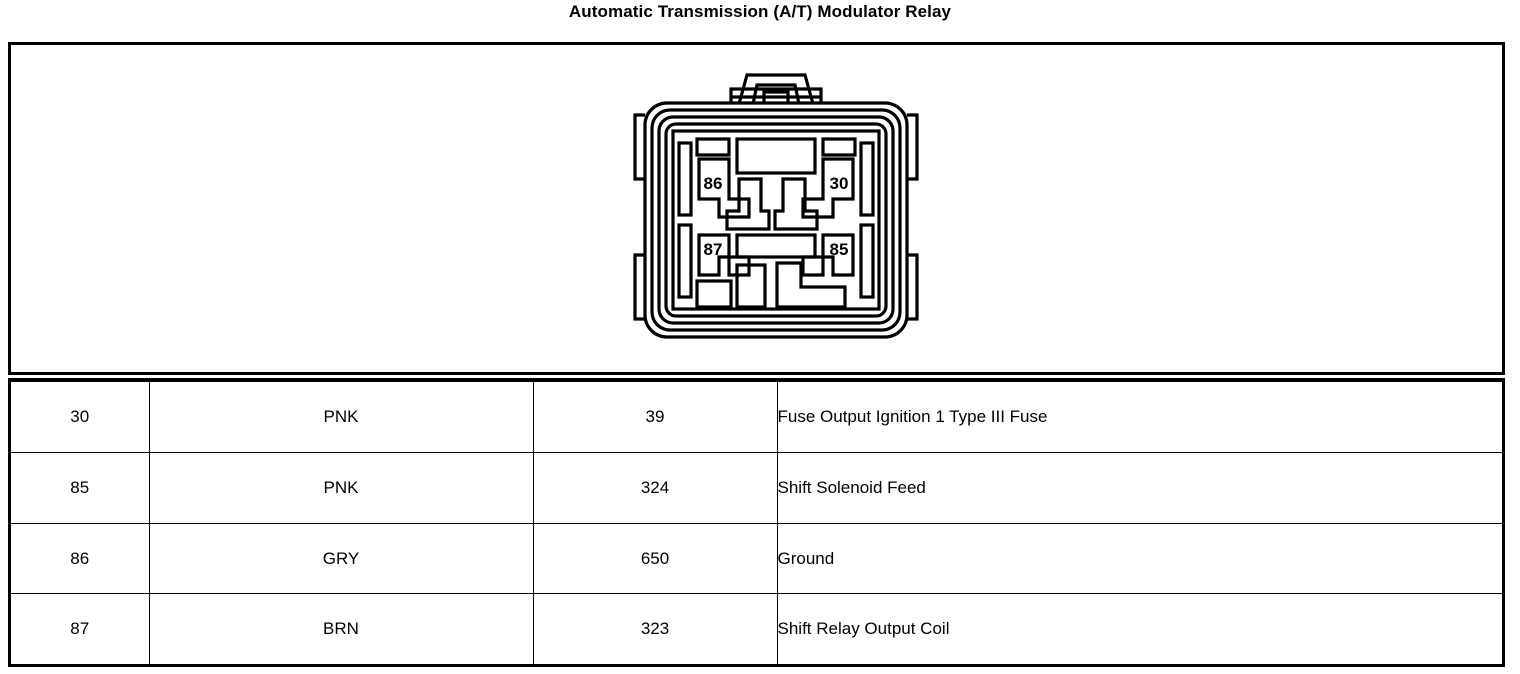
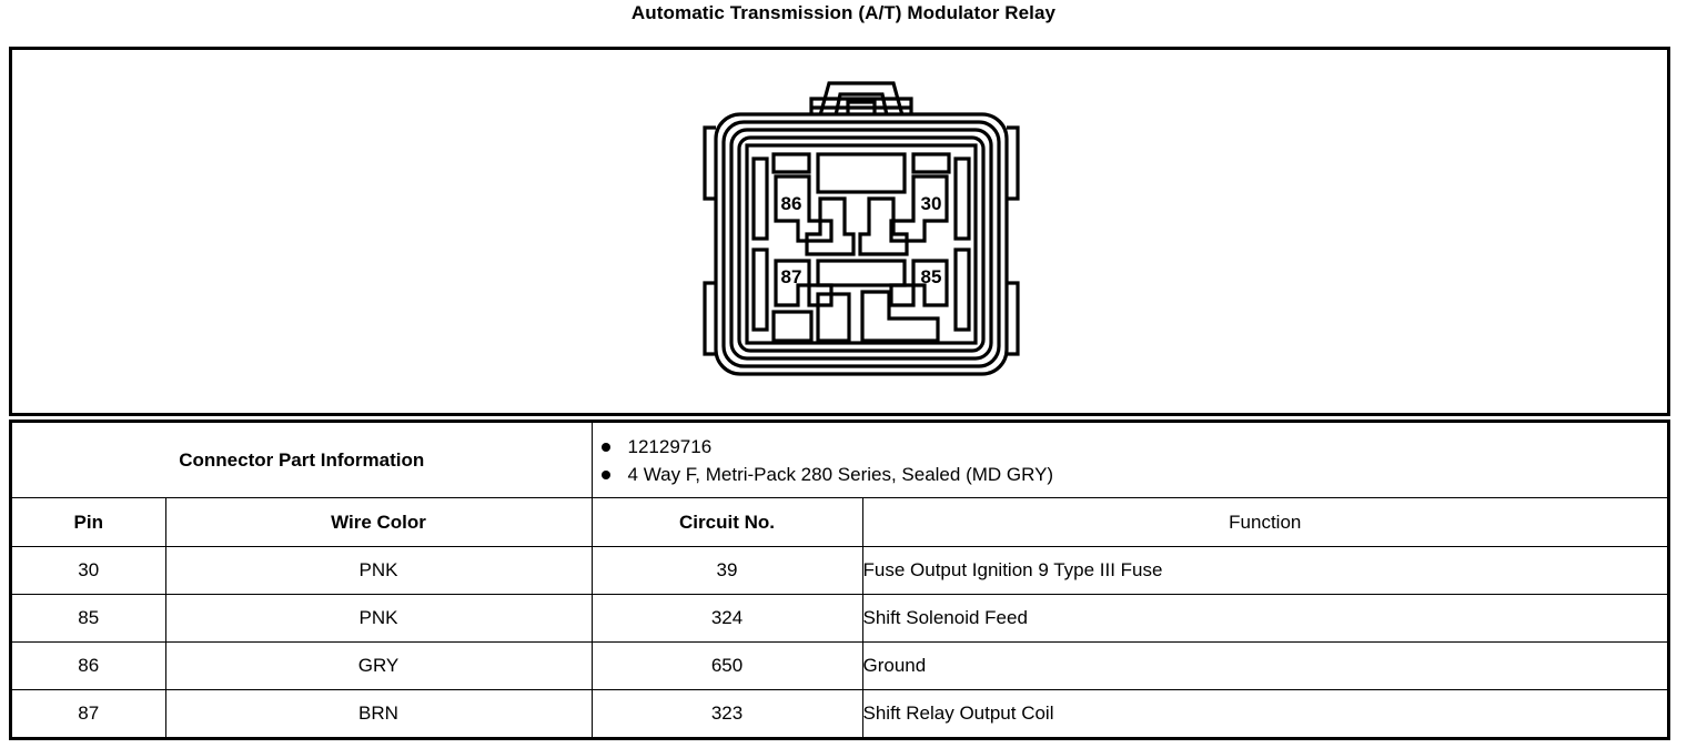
  Automatic Transmission (A/T) Modulator Relay
  86
  30
  87
  85
+ Connector Part Information	12129716 4 Way F, Metri-Pack 280 Series, Sealed (MD GRY)
+ Pin	Wire Color	Circuit No.	Function
- 30	PNK	39	Fuse Output Ignition 1 Type III Fuse
+ 30	PNK	39	Fuse Output Ignition 9 Type III Fuse
  85	PNK	324	Shift Solenoid Feed
  86	GRY	650	Ground
  87	BRN	323	Shift Relay Output Coil
